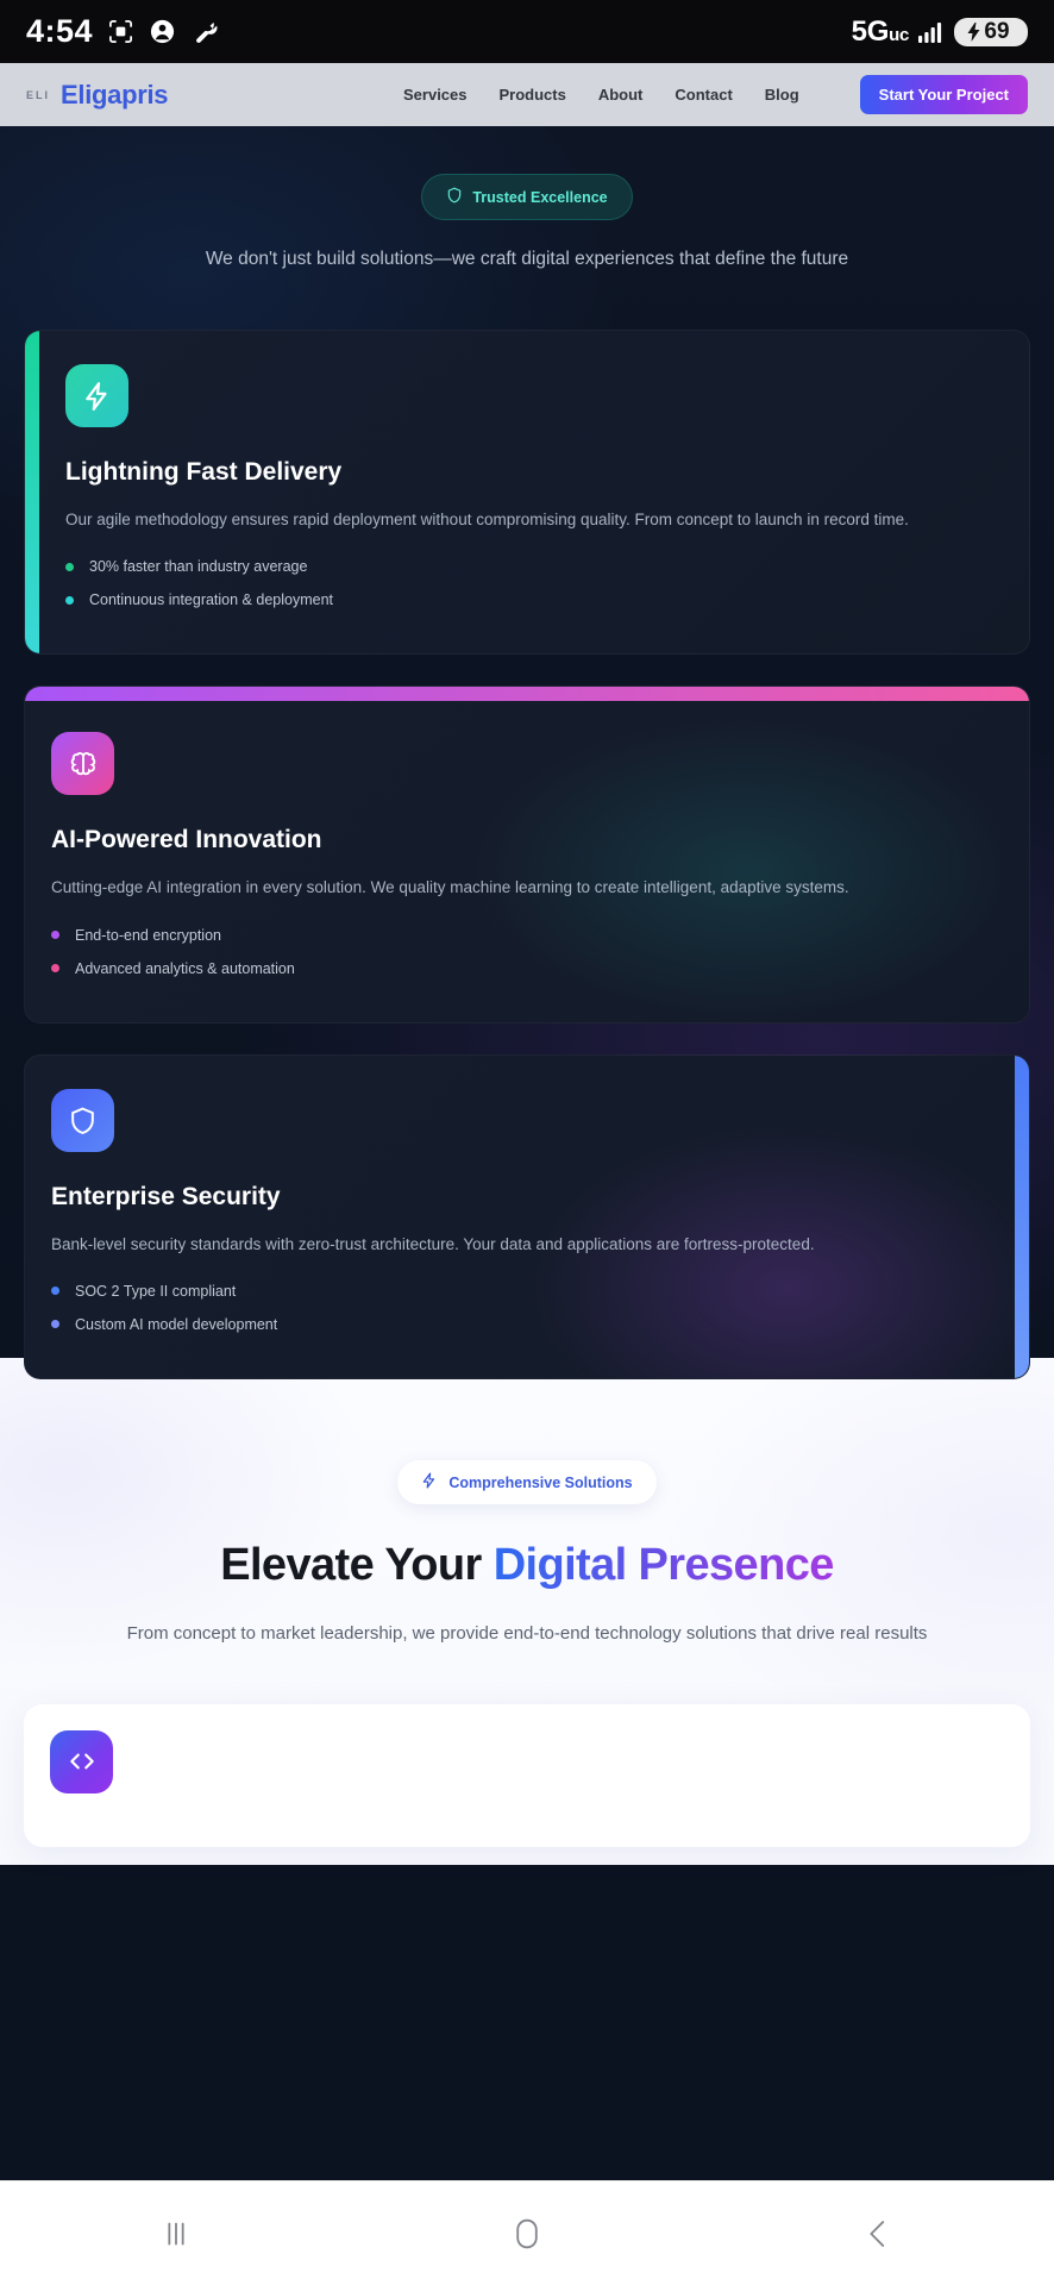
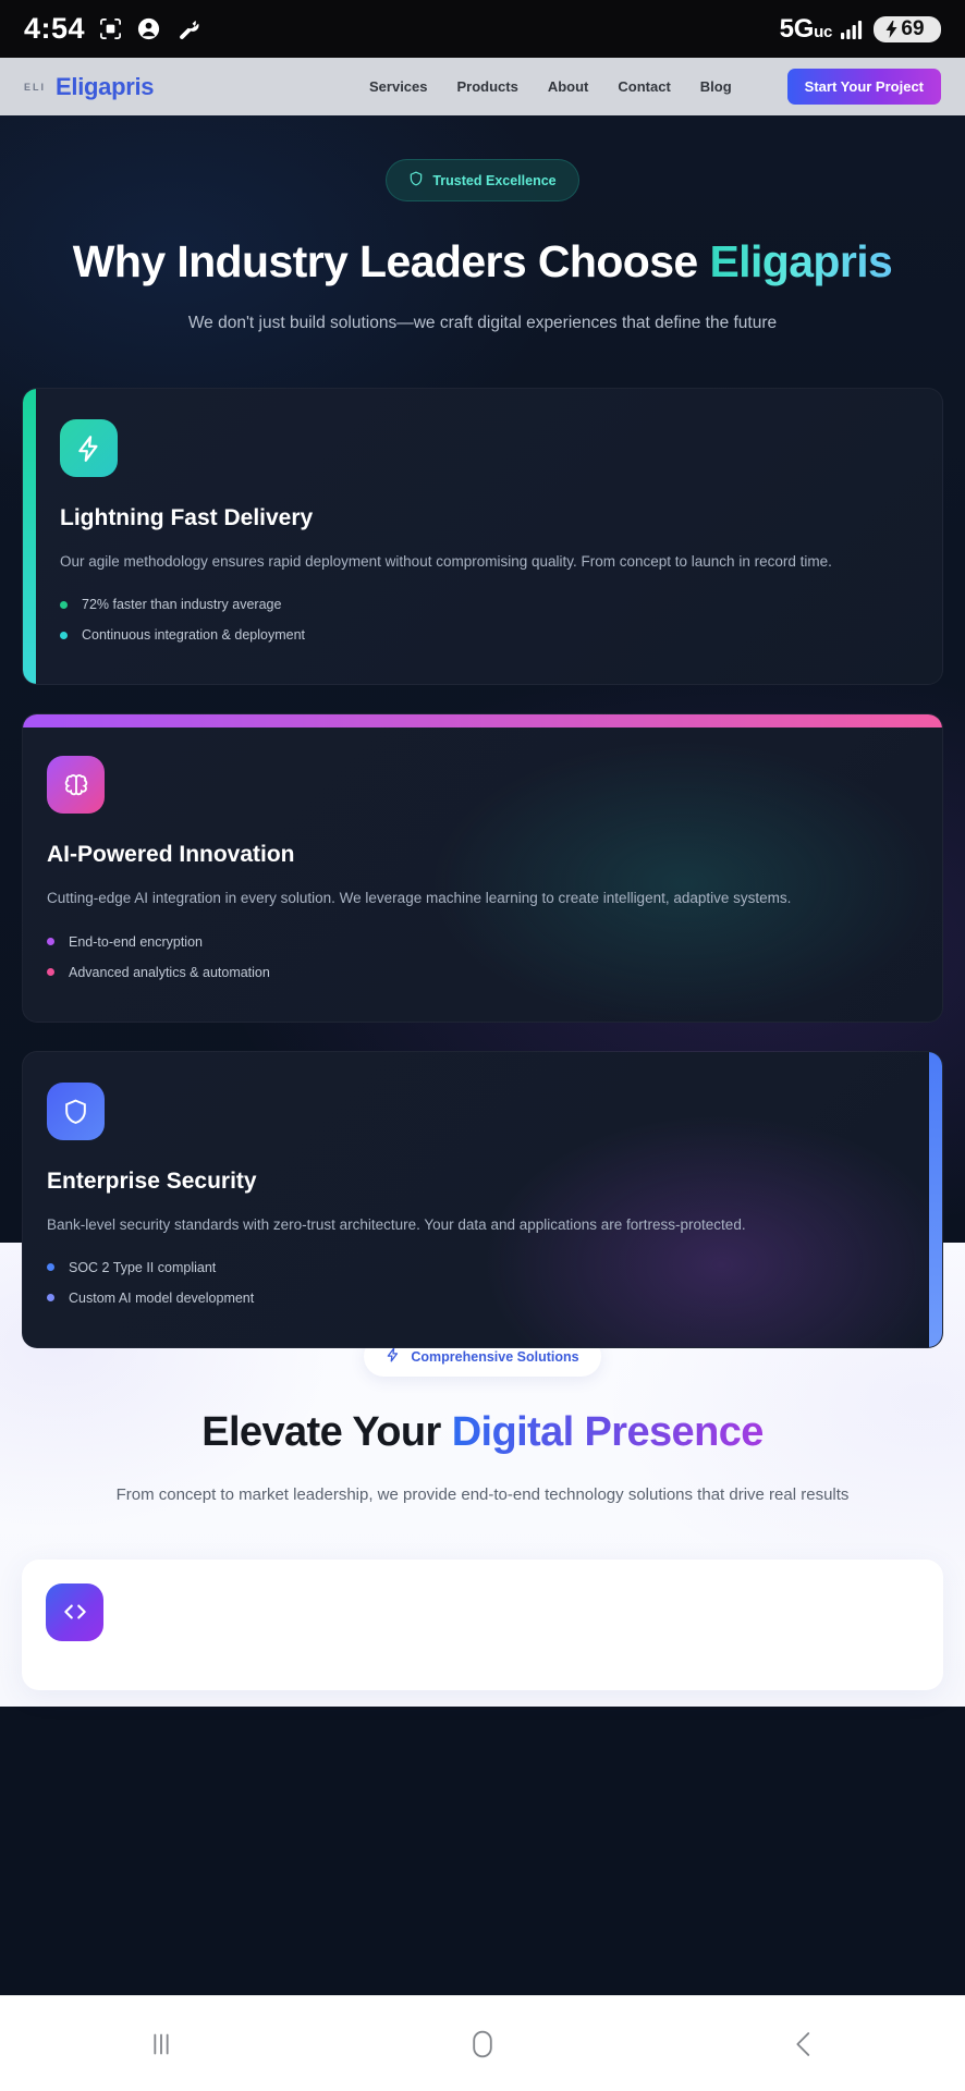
  4:54
  5Guc
  69
  ELI
  Eligapris
  Services
  Products
  About
  Contact
  Blog
  Start Your Project
  Trusted Excellence
+ Why Industry Leaders Choose Eligapris
  We don't just build solutions—we craft digital experiences that define the future
  Lightning Fast Delivery
  Our agile methodology ensures rapid deployment without compromising quality. From concept to launch in record time.
- 30% faster than industry average
+ 72% faster than industry average
  Continuous integration & deployment
  AI-Powered Innovation
- Cutting-edge AI integration in every solution. We quality machine learning to create intelligent, adaptive systems.
+ Cutting-edge AI integration in every solution. We leverage machine learning to create intelligent, adaptive systems.
  End-to-end encryption
  Advanced analytics & automation
  Enterprise Security
  Bank-level security standards with zero-trust architecture. Your data and applications are fortress-protected.
  SOC 2 Type II compliant
  Custom AI model development
  Comprehensive Solutions
  Elevate Your Digital Presence
  From concept to market leadership, we provide end-to-end technology solutions that drive real results
